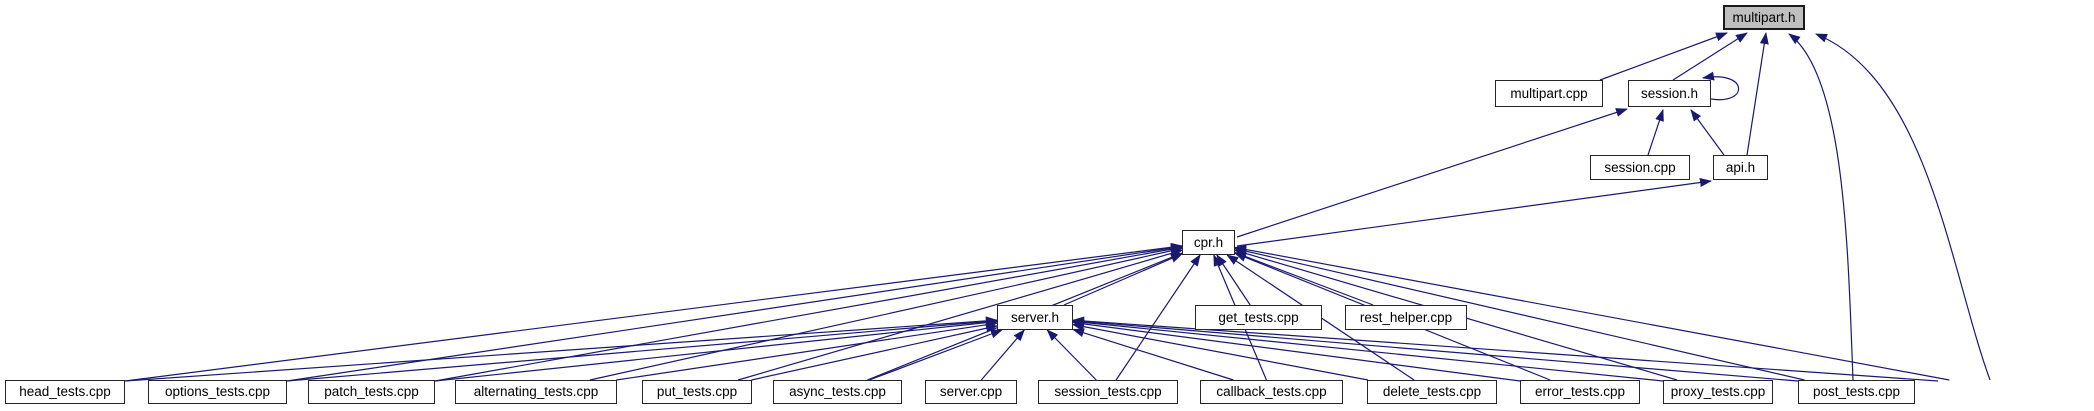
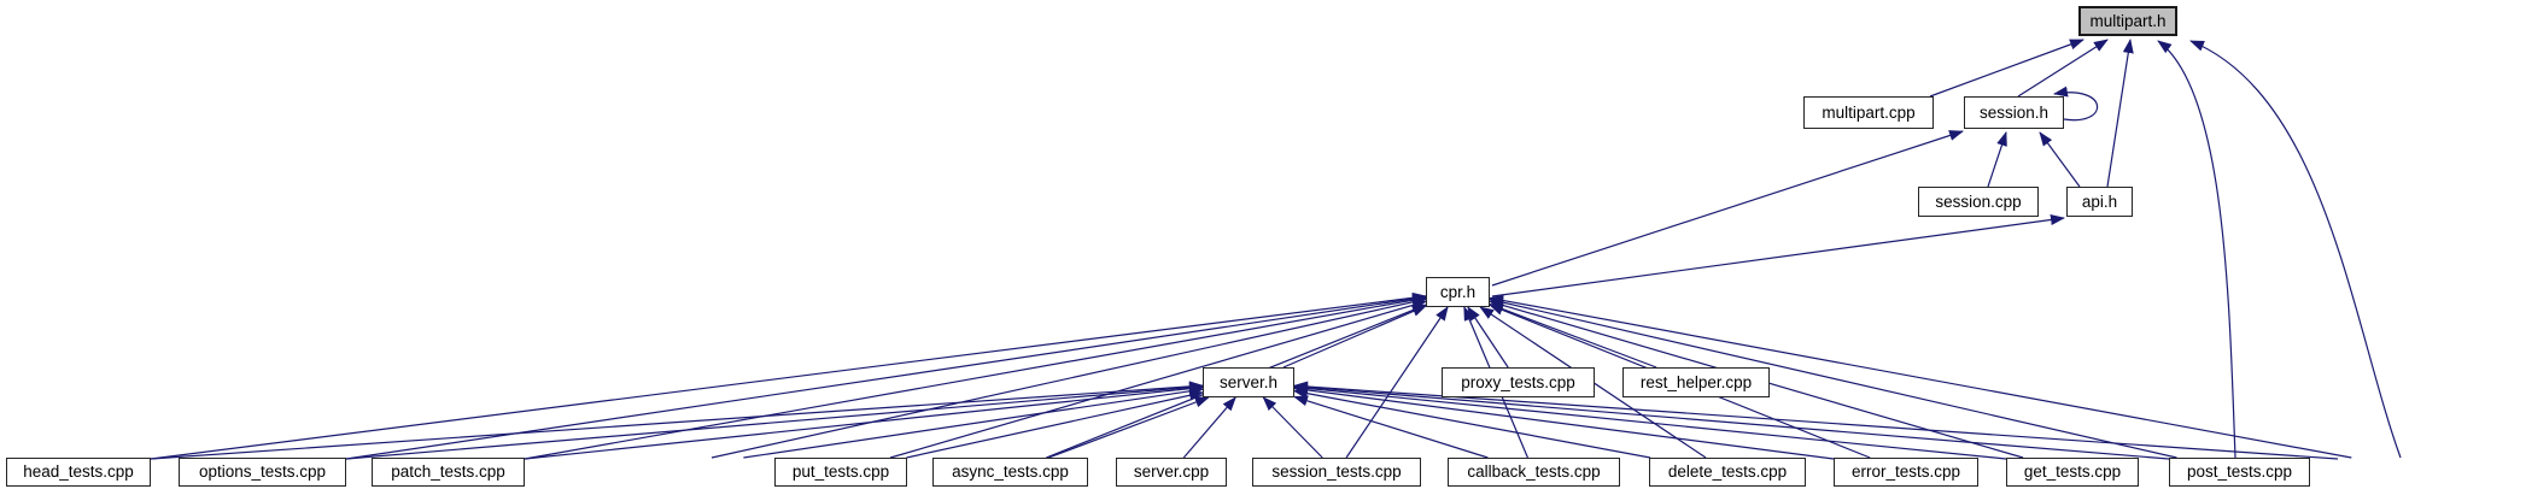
  multipart.h
  multipart.cpp
  session.h
  session.cpp
  api.h
  cpr.h
  server.h
- get_tests.cpp
+ proxy_tests.cpp
  rest_helper.cpp
  head_tests.cpp
  options_tests.cpp
  patch_tests.cpp
- alternating_tests.cpp
  put_tests.cpp
  async_tests.cpp
  server.cpp
  session_tests.cpp
  callback_tests.cpp
  delete_tests.cpp
  error_tests.cpp
- proxy_tests.cpp
+ get_tests.cpp
  post_tests.cpp
